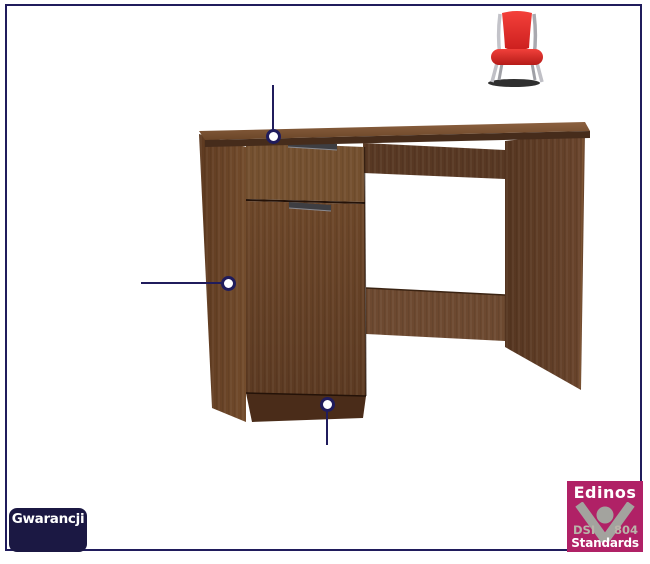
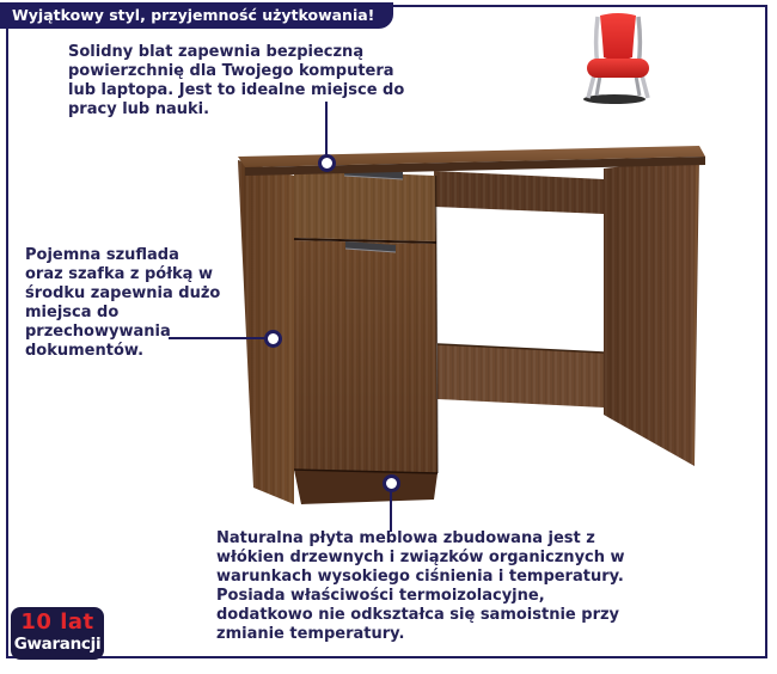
+ Wyjątkowy styl, przyjemność użytkowania!
+ Solidny blat zapewnia bezpieczną
+ powierzchnię dla Twojego komputera
+ lub laptopa. Jest to idealne miejsce do
+ pracy lub nauki.
+ Pojemna szuflada
+ oraz szafka z półką w
+ środku zapewnia dużo
+ miejsca do
+ przechowywania
+ dokumentów.
+ Naturalna płyta meblowa zbudowana jest z
+ włókien drzewnych i związków organicznych w
+ warunkach wysokiego ciśnienia i temperatury.
+ Posiada właściwości termoizolacyjne,
+ dodatkowo nie odkształca się samoistnie przy
+ zmianie temperatury.
+ 10 lat
  Gwarancji
- Edinos
- DSI
- 804
- Standards
